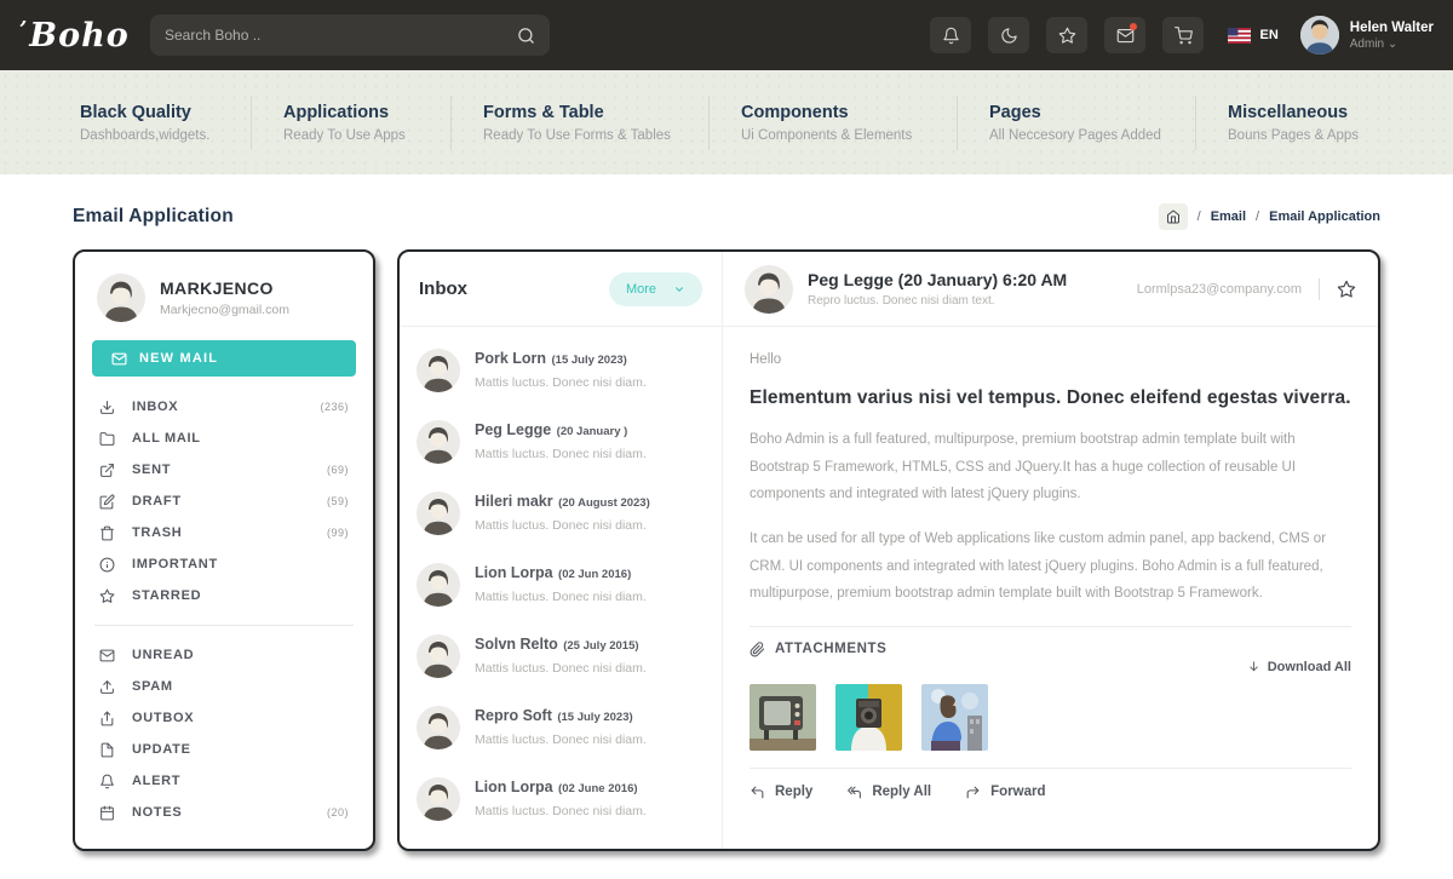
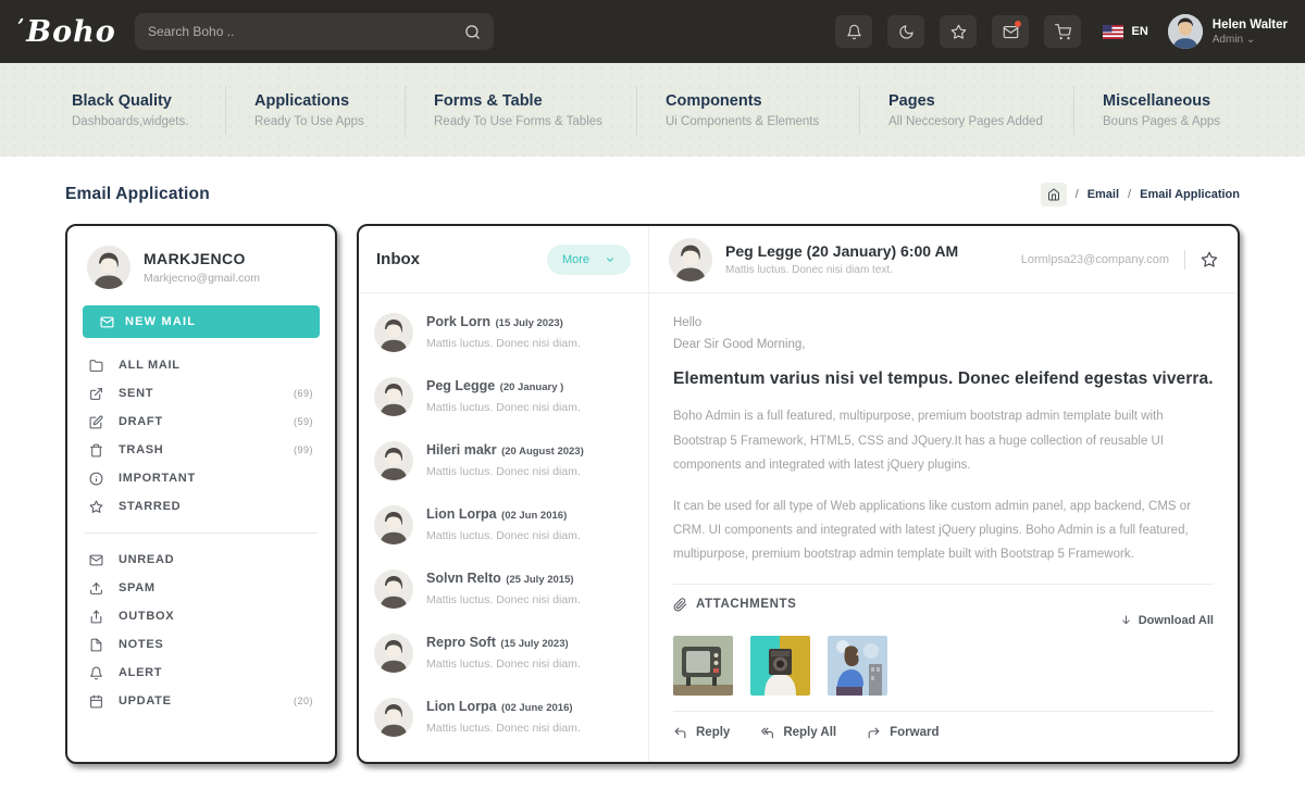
  Boho
  Search Boho ..
  EN
  Helen Walter
  Admin ⌄
  Black Quality
  Dashboards,widgets.
  Applications
  Ready To Use Apps
  Forms & Table
  Ready To Use Forms & Tables
  Components
  Ui Components & Elements
  Pages
  All Neccesory Pages Added
  Miscellaneous
  Bouns Pages & Apps
  Email Application
  /
  Email
  /
  Email Application
  MARKJENCO
  Markjecno@gmail.com
  NEW MAIL
- INBOX
- (236)
  ALL MAIL
  SENT
  (69)
  DRAFT
  (59)
  TRASH
  (99)
  IMPORTANT
  STARRED
  UNREAD
  SPAM
  OUTBOX
- UPDATE
+ NOTES
  ALERT
- NOTES
+ UPDATE
  (20)
  Inbox
  More
  Pork Lorn (15 July 2023)
  Mattis luctus. Donec nisi diam.
  Peg Legge (20 January )
  Mattis luctus. Donec nisi diam.
  Hileri makr (20 August 2023)
  Mattis luctus. Donec nisi diam.
  Lion Lorpa (02 Jun 2016)
  Mattis luctus. Donec nisi diam.
  Solvn Relto (25 July 2015)
  Mattis luctus. Donec nisi diam.
  Repro Soft (15 July 2023)
  Mattis luctus. Donec nisi diam.
  Lion Lorpa (02 June 2016)
  Mattis luctus. Donec nisi diam.
- Peg Legge (20 January) 6:20 AM
+ Peg Legge (20 January) 6:00 AM
- Repro luctus. Donec nisi diam text.
+ Mattis luctus. Donec nisi diam text.
  Lormlpsa23@company.com
  Hello
+ Dear Sir Good Morning,
  Elementum varius nisi vel tempus. Donec eleifend egestas viverra.
  Boho Admin is a full featured, multipurpose, premium bootstrap admin template built with Bootstrap 5 Framework, HTML5, CSS and JQuery.It has a huge collection of reusable UI components and integrated with latest jQuery plugins.
  It can be used for all type of Web applications like custom admin panel, app backend, CMS or CRM. UI components and integrated with latest jQuery plugins. Boho Admin is a full featured, multipurpose, premium bootstrap admin template built with Bootstrap 5 Framework.
  ATTACHMENTS
  Download All
  Reply
  Reply All
  Forward
